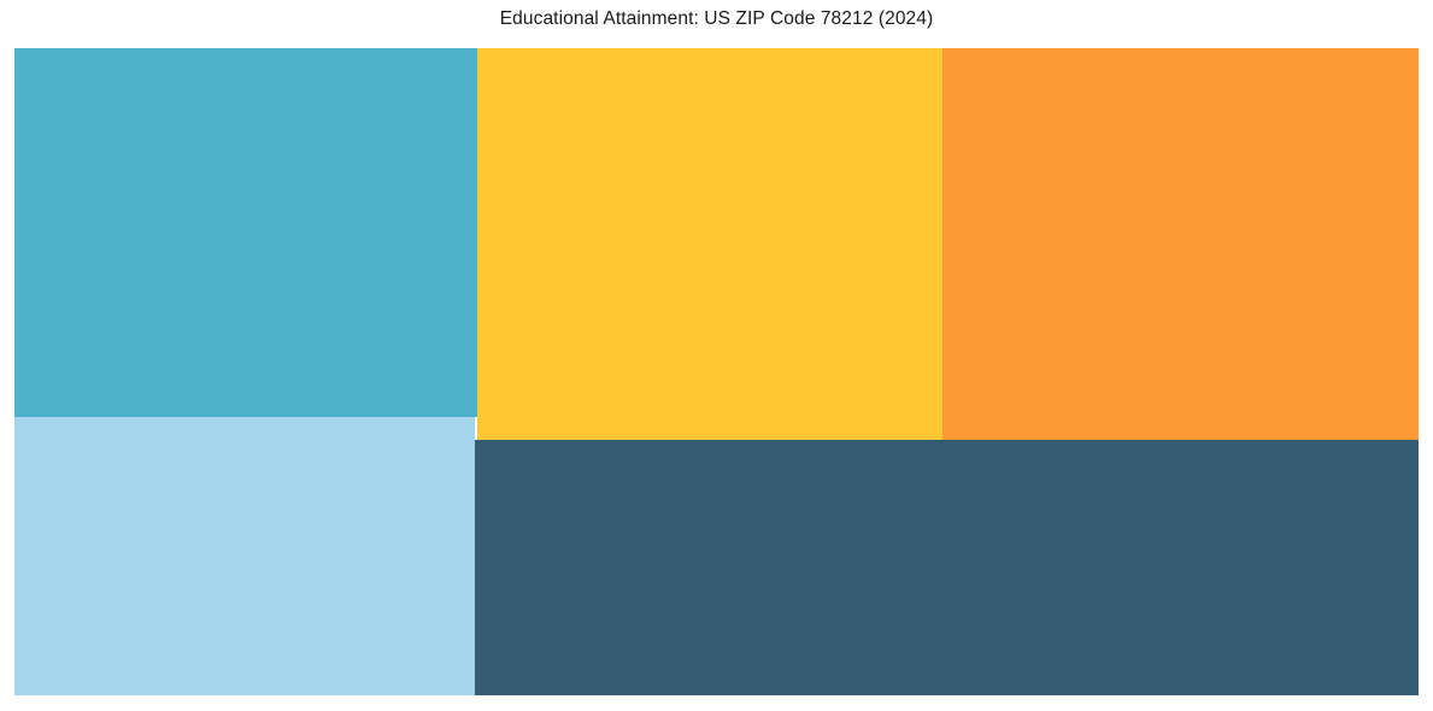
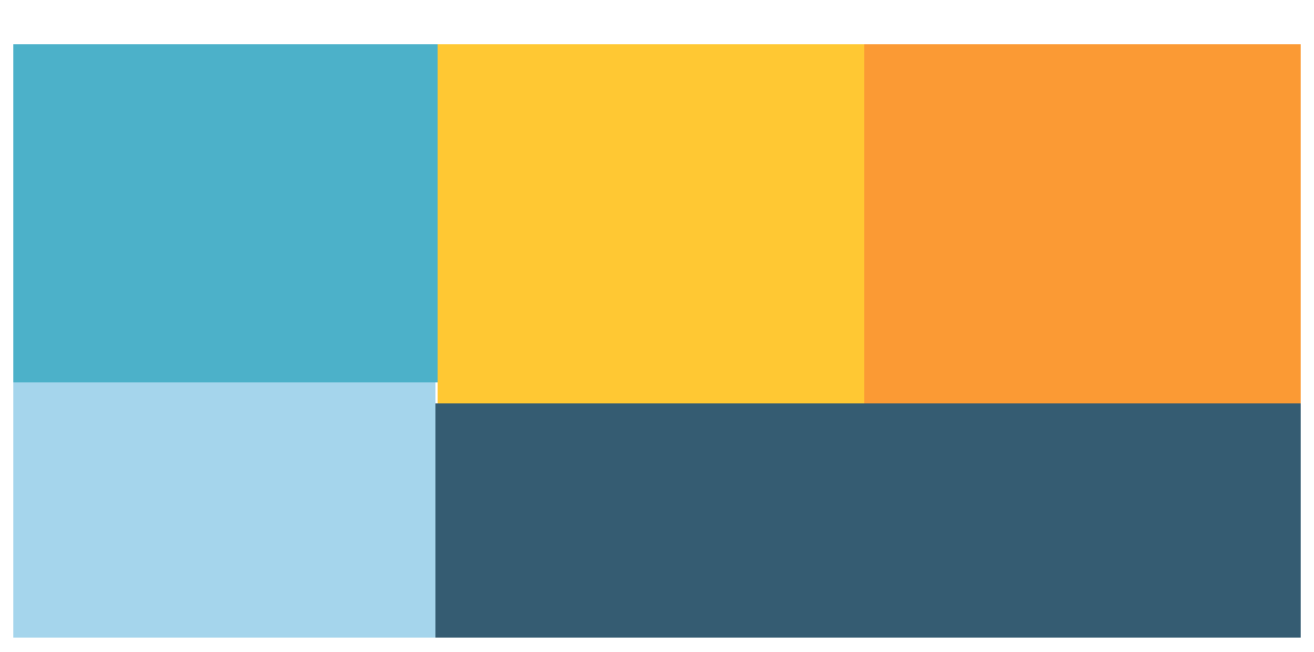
- Educational Attainment: US ZIP Code 78212 (2024)
